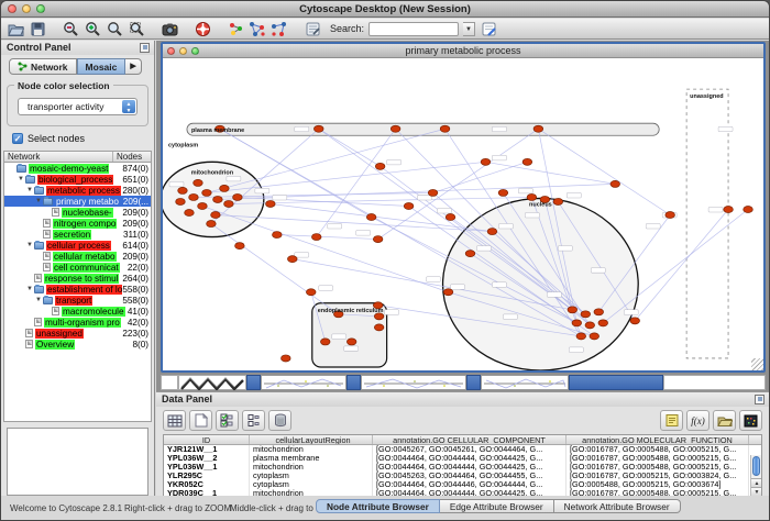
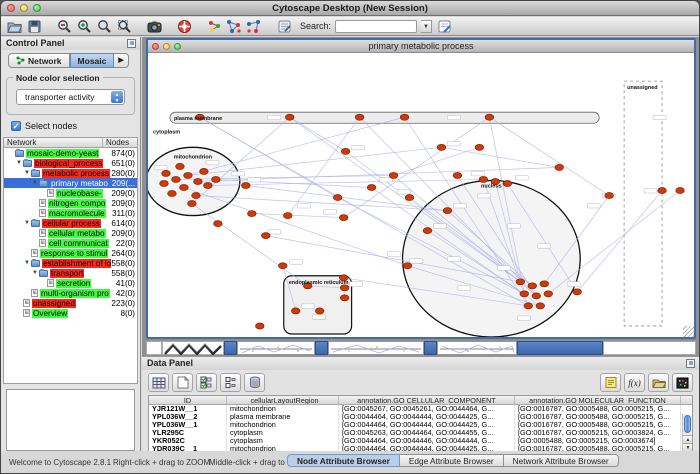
  Cytoscape Desktop (New Session)
  Search:
  Control Panel
  Network
  Mosaic
  Node color selection
  transporter activity
  ✓
  Select nodes
  Network
  Nodes
  mosaic-demo-yeast
  874(0)
  biological_process
  651(0)
  metabolic process
  280(0)
  primary metabo
  209(...
  nucleobase-
  209(0)
  nitrogen compo
  209(0)
- secretion
+ macromolecule
  311(0)
  cellular process
  614(0)
  cellular metabo
  209(0)
  cell communicat
  22(0)
  response to stimul
  264(0)
  establishment of lo
  558(0)
  transport
  558(0)
- macromolecule
+ secretion
  41(0)
  multi-organism pro
  42(0)
  unassigned
  223(0)
  Overview
  8(0)
  primary metabolic process
  Data Panel
  f(x)
  ID
  _cellularLayoutRegion
  annotation.GO CELLULAR_COMPONENT
  annotation.GO MOLECULAR_FUNCTION
  YJR121W__1
  mitochondrion
  [GO:0045267, GO:0045261, GO:0044464, G...
  [GO:0016787, GO:0005488, GO:0005215, G...
  YPL036W__2
  plasma membrane
  [GO:0044464, GO:0044444, GO:0044425, G...
  [GO:0016787, GO:0005488, GO:0005215, G...
  YPL036W__1
  mitochondrion
  [GO:0044464, GO:0044444, GO:0044425, G...
  [GO:0016787, GO:0005488, GO:0005215, G...
  YLR295C
  cytoplasm
  [GO:0045263, GO:0044464, GO:0044455, G...
  [GO:0016787, GO:0005215, GO:0003824, G...
  YKR052C
  cytoplasm
  [GO:0044464, GO:0044446, GO:0044444, G...
  [GO:0005488, GO:0005215, GO:0003674]
  YDR039C__1
  mitochondrion
  [GO:0044464, GO:0044444, GO:0044425, G...
  [GO:0016787, GO:0005488, GO:0005215, G...
  Welcome to Cytoscape 2.8.1
  Right-click + drag to ZOOM
  Middle-click + drag to
  Node Attribute Browser
  Edge Attribute Browser
  Network Attribute Browser
